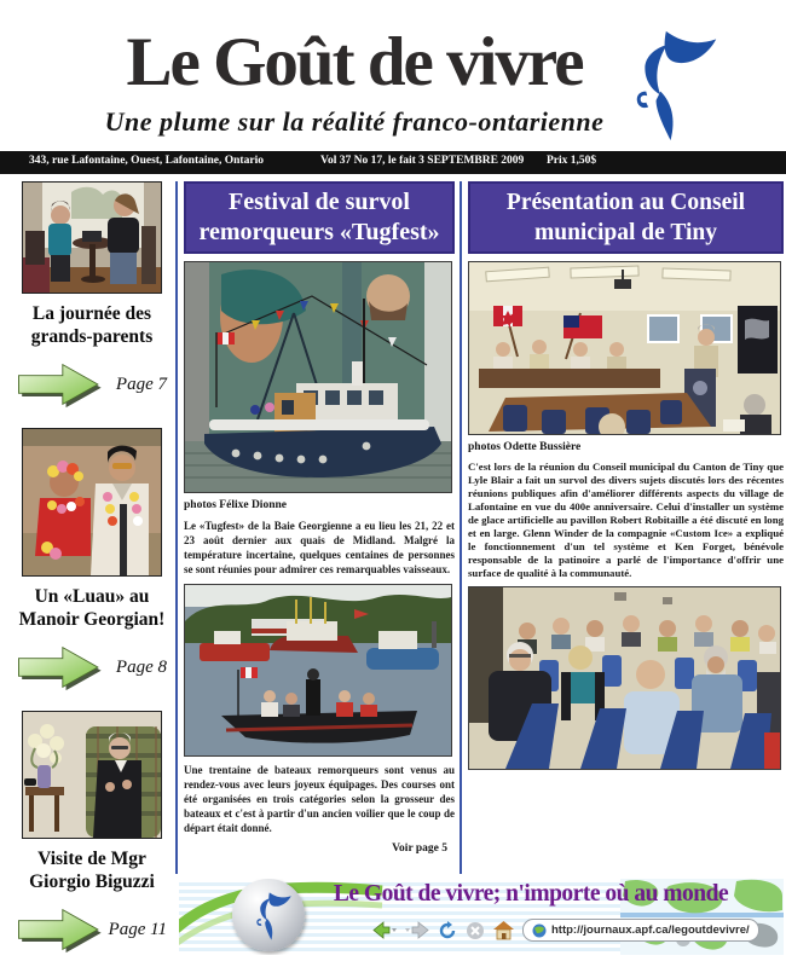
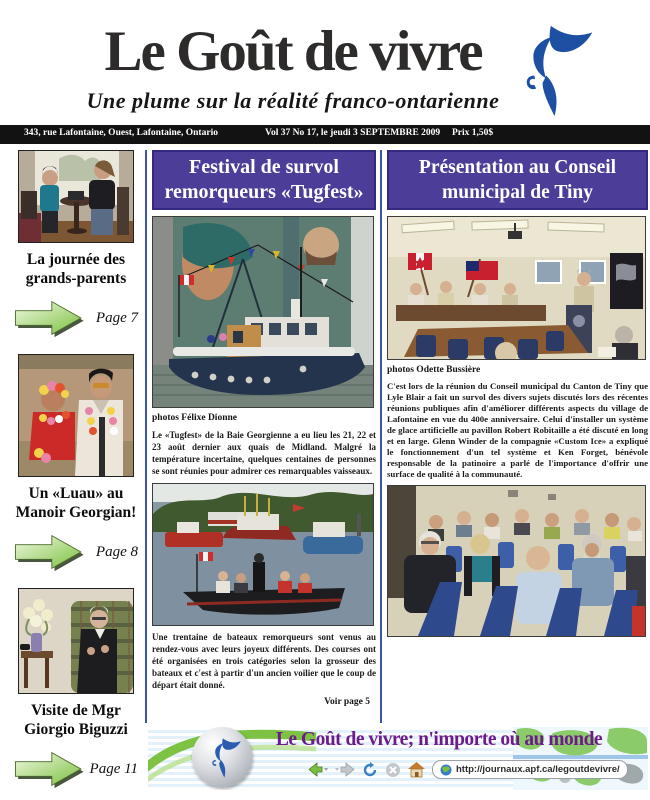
  Le Goût de vivre
  Une plume sur la réalité franco-ontarienne
  343, rue Lafontaine, Ouest, Lafontaine, Ontario
- Vol 37 No 17, le fait 3 SEPTEMBRE 2009
+ Vol 37 No 17, le jeudi 3 SEPTEMBRE 2009
  Prix 1,50$
  La journée des grands-parents
  Page 7
  Un «Luau» au Manoir Georgian!
  Page 8
  Visite de Mgr Giorgio Biguzzi
  Page 11
  Festival de survol remorqueurs «Tugfest»
  photos Félixe Dionne
  Le «Tugfest» de la Baie Georgienne a eu lieu les 21, 22 et 23 août dernier aux quais de Midland. Malgré la température incertaine, quelques centaines de personnes se sont réunies pour admirer ces remarquables vaisseaux.
- Une trentaine de bateaux remorqueurs sont venus au rendez-vous avec leurs joyeux équipages. Des courses ont été organisées en trois catégories selon la grosseur des bateaux et c'est à partir d'un ancien voilier que le coup de départ était donné.
+ Une trentaine de bateaux remorqueurs sont venus au rendez-vous avec leurs joyeux différents. Des courses ont été organisées en trois catégories selon la grosseur des bateaux et c'est à partir d'un ancien voilier que le coup de départ était donné.
  Voir page 5
  Présentation au Conseil municipal de Tiny
  photos Odette Bussière
  C'est lors de la réunion du Conseil municipal du Canton de Tiny que Lyle Blair a fait un survol des divers sujets discutés lors des récentes réunions publiques afin d'améliorer différents aspects du village de Lafontaine en vue du 400e anniversaire. Celui d'installer un système de glace artificielle au pavillon Robert Robitaille a été discuté en long et en large. Glenn Winder de la compagnie «Custom Ice» a expliqué le fonctionnement d'un tel système et Ken Forget, bénévole responsable de la patinoire a parlé de l'importance d'offrir une surface de qualité à la communauté.
  Le Goût de vivre; n'importe où au monde
  http://journaux.apf.ca/legoutdevivre/
